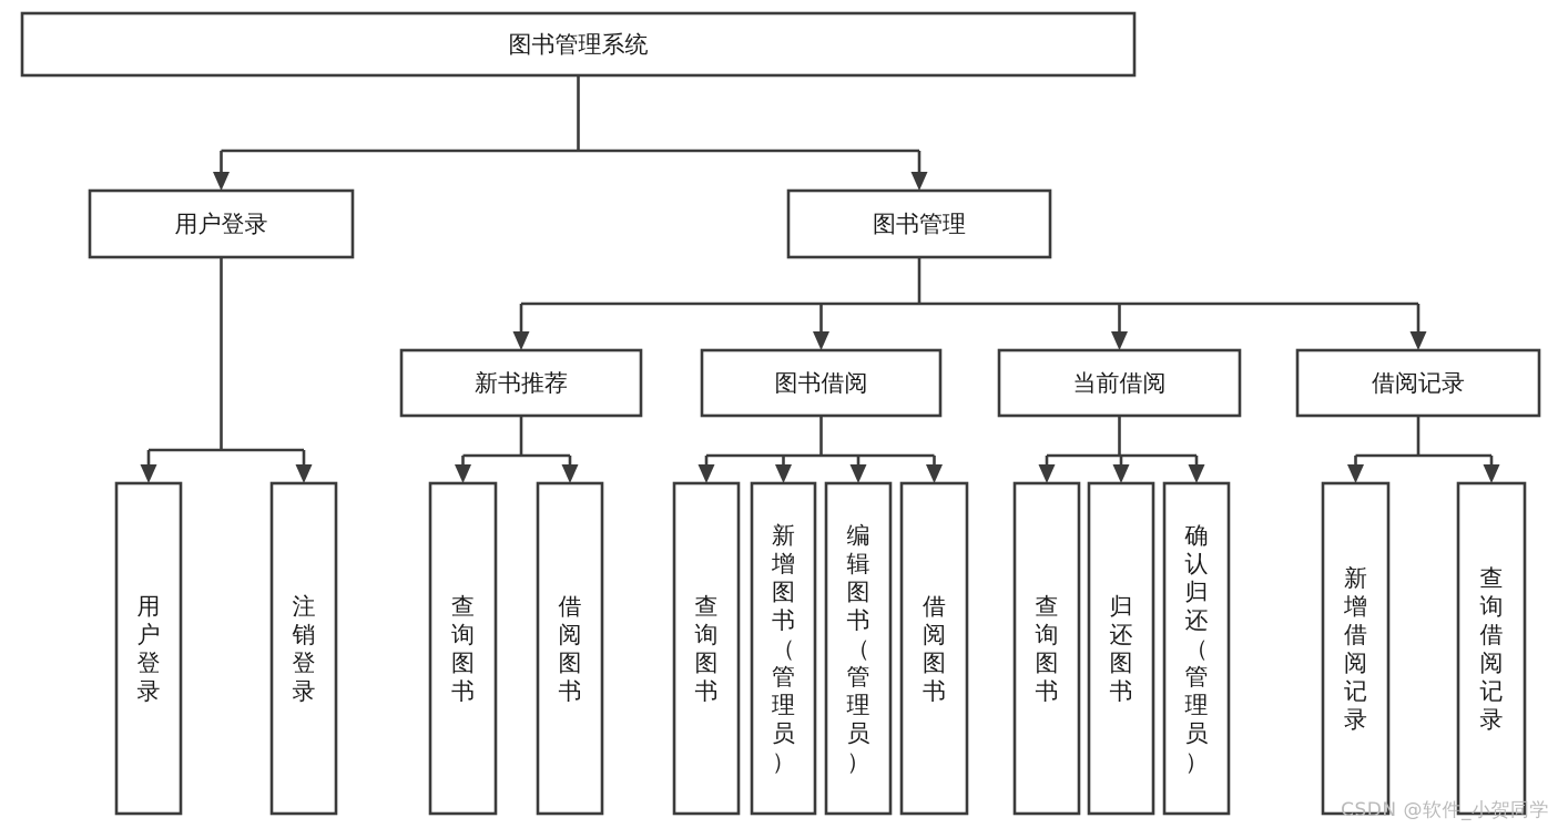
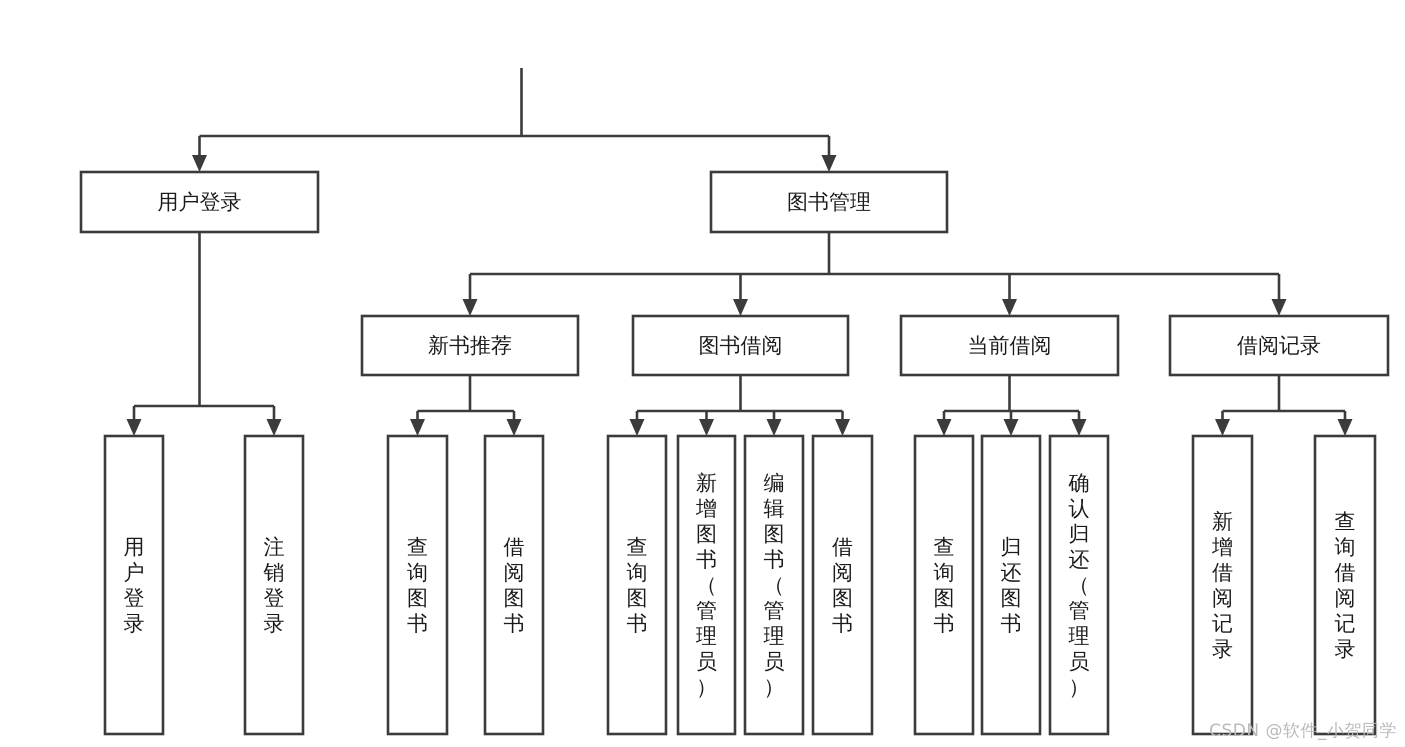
- 图书管理系统
  用户登录
  图书管理
  新书推荐
  图书借阅
  当前借阅
  借阅记录
  用户登录
  注销登录
  查询图书
  借阅图书
  查询图书
  新增图书（管理员）
  编辑图书（管理员）
  借阅图书
  查询图书
  归还图书
  确认归还（管理员）
  新增借阅记录
  查询借阅记录
  CSDN @软件_小贺同学
